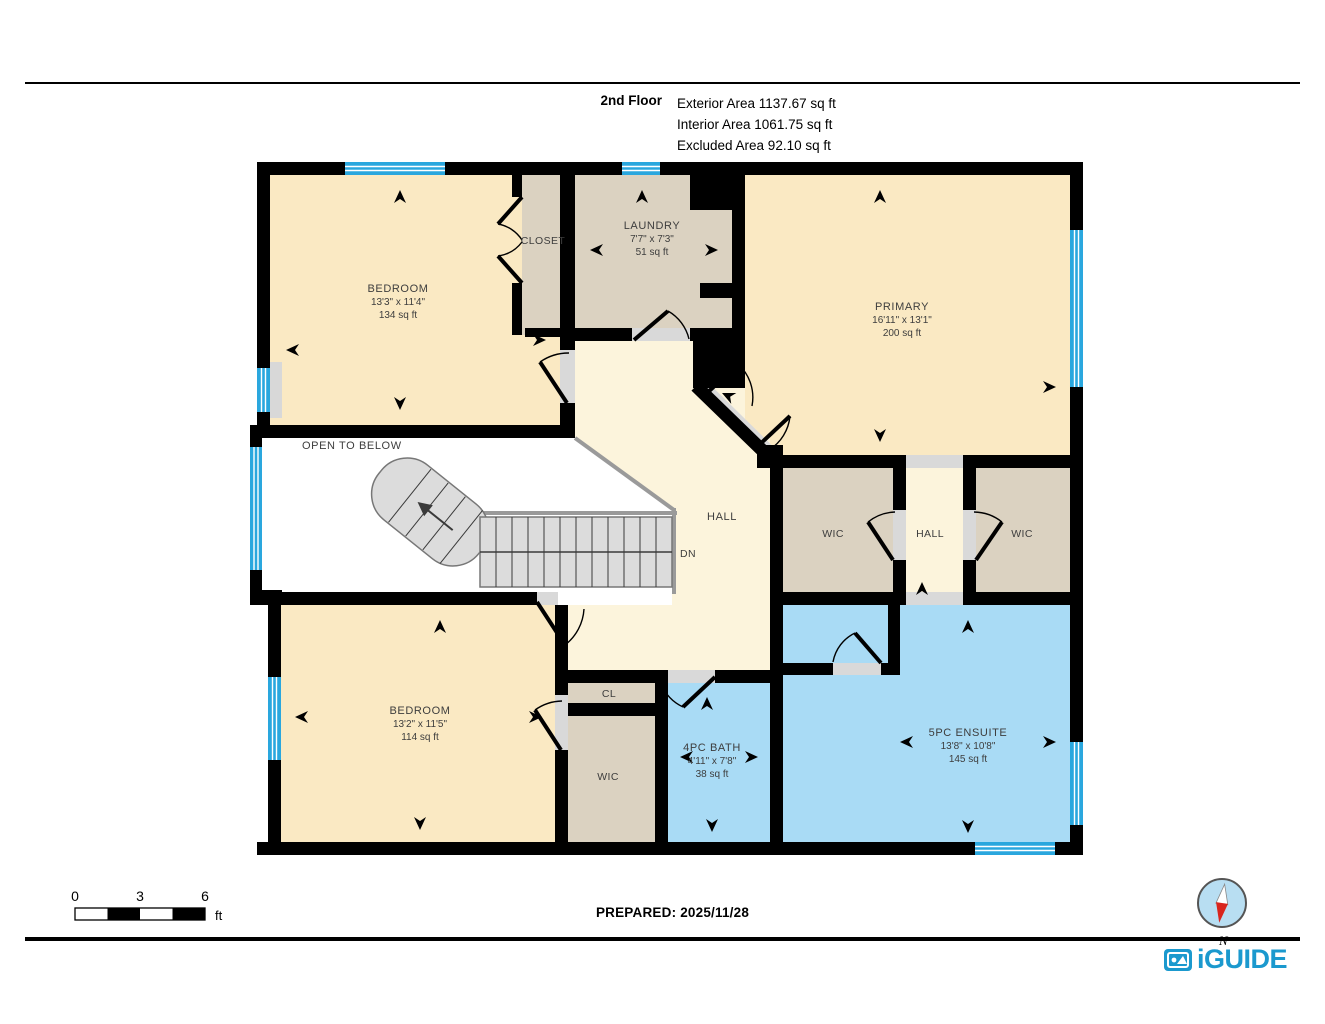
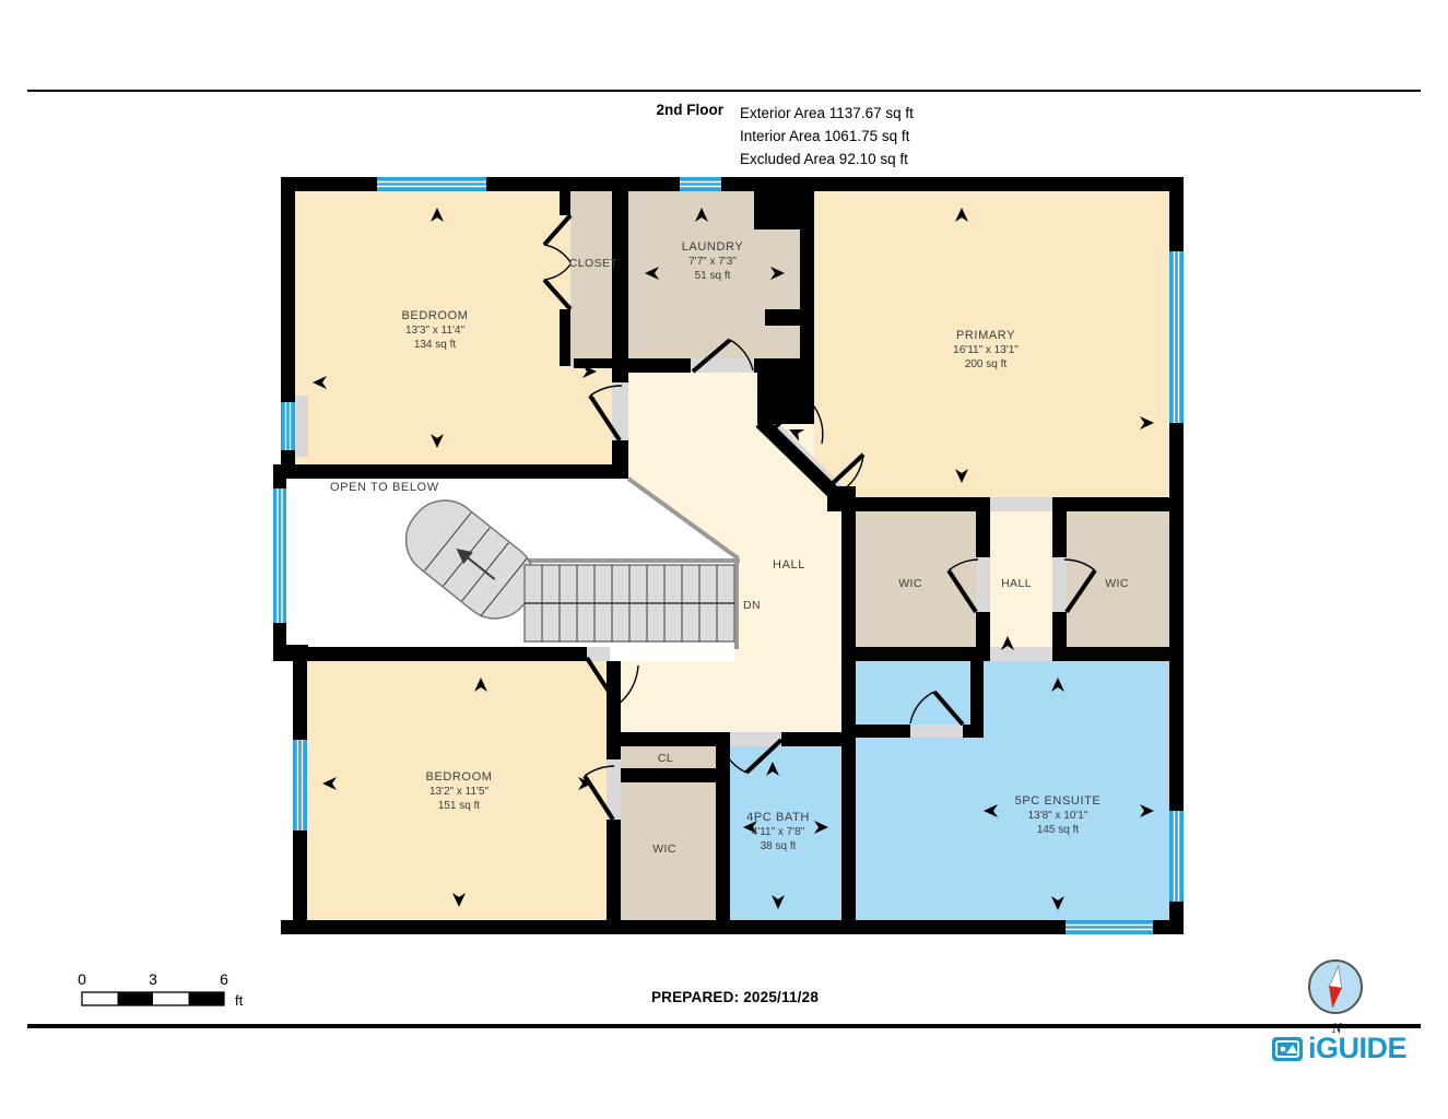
  2nd Floor
  Exterior Area 1137.67 sq ft
  Interior Area 1061.75 sq ft
  Excluded Area 92.10 sq ft
  BEDROOM
  13'3" x 11'4"
  134 sq ft
  CLOSET
  LAUNDRY
  7'7" x 7'3"
  51 sq ft
  PRIMARY
  16'11" x 13'1"
  200 sq ft
  OPEN TO BELOW
  HALL
  DN
  WIC
  HALL
  WIC
  BEDROOM
  13'2" x 11'5"
- 114 sq ft
+ 151 sq ft
  CL
  WIC
  4PC BATH
  4'11" x 7'8"
  38 sq ft
  5PC ENSUITE
- 13'8" x 10'8"
+ 13'8" x 10'1"
  145 sq ft
  0
  3
  6
  ft
  PREPARED: 2025/11/28
  iGUIDE
